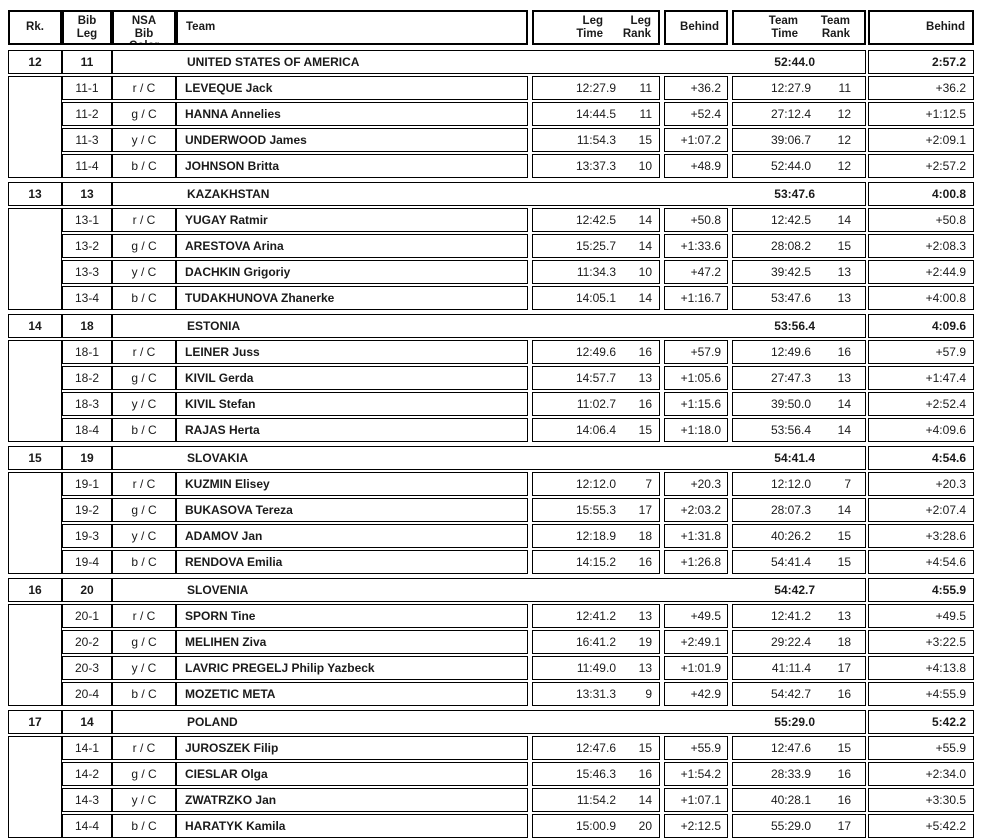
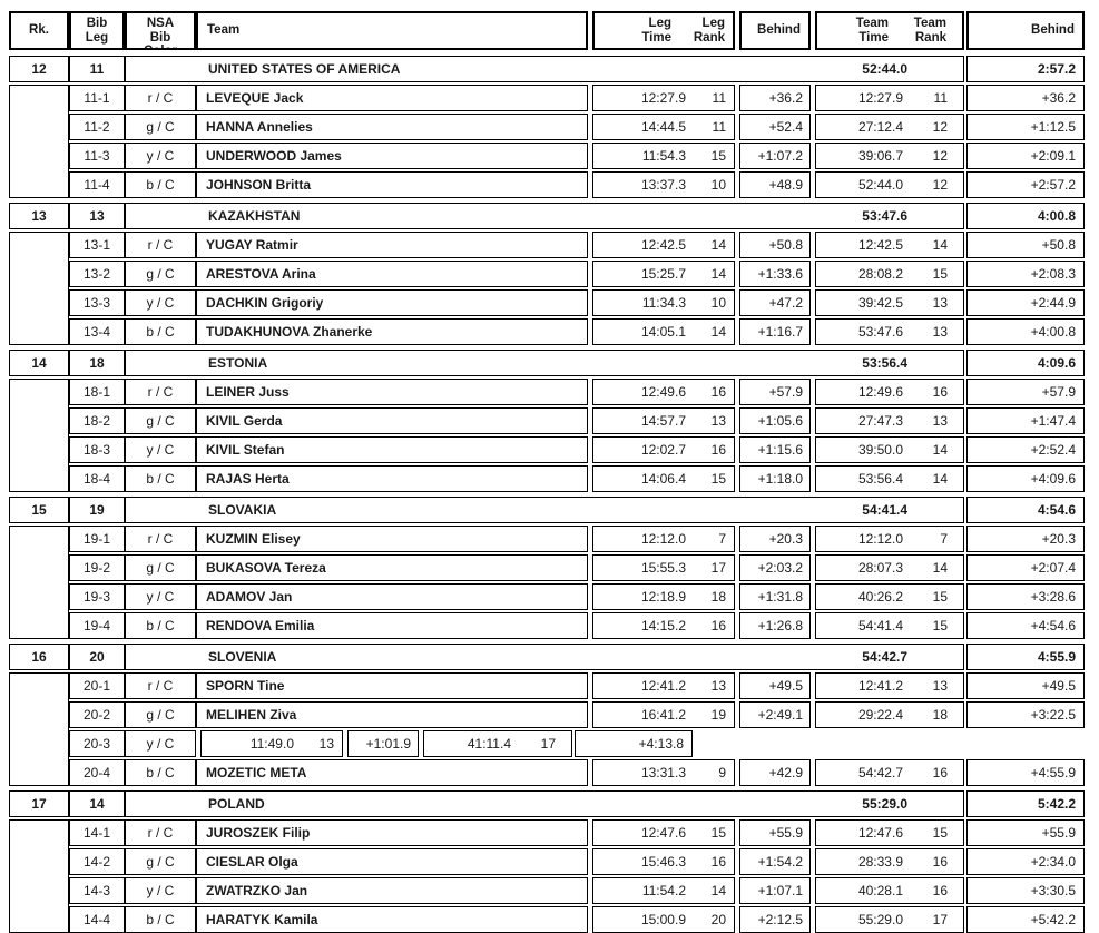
  Rk.
  Bib
  Leg
  NSA
  Bib
  Team
  Leg
  Time
  Leg
  Rank
  Behind
  Team
  Time
  Team
  Rank
  Behind
  12
  11
  UNITED STATES OF AMERICA
  52:44.0
  2:57.2
  11-1
  r / C
  LEVEQUE Jack
  12:27.9
  11
  +36.2
  12:27.9
  11
  +36.2
  11-2
  g / C
  HANNA Annelies
  14:44.5
  11
  +52.4
  27:12.4
  12
  +1:12.5
  11-3
  y / C
  UNDERWOOD James
  11:54.3
  15
  +1:07.2
  39:06.7
  12
  +2:09.1
  11-4
  b / C
  JOHNSON Britta
  13:37.3
  10
  +48.9
  52:44.0
  12
  +2:57.2
  13
  13
  KAZAKHSTAN
  53:47.6
  4:00.8
  13-1
  r / C
  YUGAY Ratmir
  12:42.5
  14
  +50.8
  12:42.5
  14
  +50.8
  13-2
  g / C
  ARESTOVA Arina
  15:25.7
  14
  +1:33.6
  28:08.2
  15
  +2:08.3
  13-3
  y / C
  DACHKIN Grigoriy
  11:34.3
  10
  +47.2
  39:42.5
  13
  +2:44.9
  13-4
  b / C
  TUDAKHUNOVA Zhanerke
  14:05.1
  14
  +1:16.7
  53:47.6
  13
  +4:00.8
  14
  18
  ESTONIA
  53:56.4
  4:09.6
  18-1
  r / C
  LEINER Juss
  12:49.6
  16
  +57.9
  12:49.6
  16
  +57.9
  18-2
  g / C
  KIVIL Gerda
  14:57.7
  13
  +1:05.6
  27:47.3
  13
  +1:47.4
  18-3
  y / C
  KIVIL Stefan
- 11:02.7
+ 12:02.7
  16
  +1:15.6
  39:50.0
  14
  +2:52.4
  18-4
  b / C
  RAJAS Herta
  14:06.4
  15
  +1:18.0
  53:56.4
  14
  +4:09.6
  15
  19
  SLOVAKIA
  54:41.4
  4:54.6
  19-1
  r / C
  KUZMIN Elisey
  12:12.0
  7
  +20.3
  12:12.0
  7
  +20.3
  19-2
  g / C
  BUKASOVA Tereza
  15:55.3
  17
  +2:03.2
  28:07.3
  14
  +2:07.4
  19-3
  y / C
  ADAMOV Jan
  12:18.9
  18
  +1:31.8
  40:26.2
  15
  +3:28.6
  19-4
  b / C
  RENDOVA Emilia
  14:15.2
  16
  +1:26.8
  54:41.4
  15
  +4:54.6
  16
  20
  SLOVENIA
  54:42.7
  4:55.9
  20-1
  r / C
  SPORN Tine
  12:41.2
  13
  +49.5
  12:41.2
  13
  +49.5
  20-2
  g / C
  MELIHEN Ziva
  16:41.2
  19
  +2:49.1
  29:22.4
  18
  +3:22.5
  20-3
  y / C
- LAVRIC PREGELJ Philip Yazbeck
  11:49.0
  13
  +1:01.9
  41:11.4
  17
  +4:13.8
  20-4
  b / C
  MOZETIC META
  13:31.3
  9
  +42.9
  54:42.7
  16
  +4:55.9
  17
  14
  POLAND
  55:29.0
  5:42.2
  14-1
  r / C
  JUROSZEK Filip
  12:47.6
  15
  +55.9
  12:47.6
  15
  +55.9
  14-2
  g / C
  CIESLAR Olga
  15:46.3
  16
  +1:54.2
  28:33.9
  16
  +2:34.0
  14-3
  y / C
  ZWATRZKO Jan
  11:54.2
  14
  +1:07.1
  40:28.1
  16
  +3:30.5
  14-4
  b / C
  HARATYK Kamila
  15:00.9
  20
  +2:12.5
  55:29.0
  17
  +5:42.2
